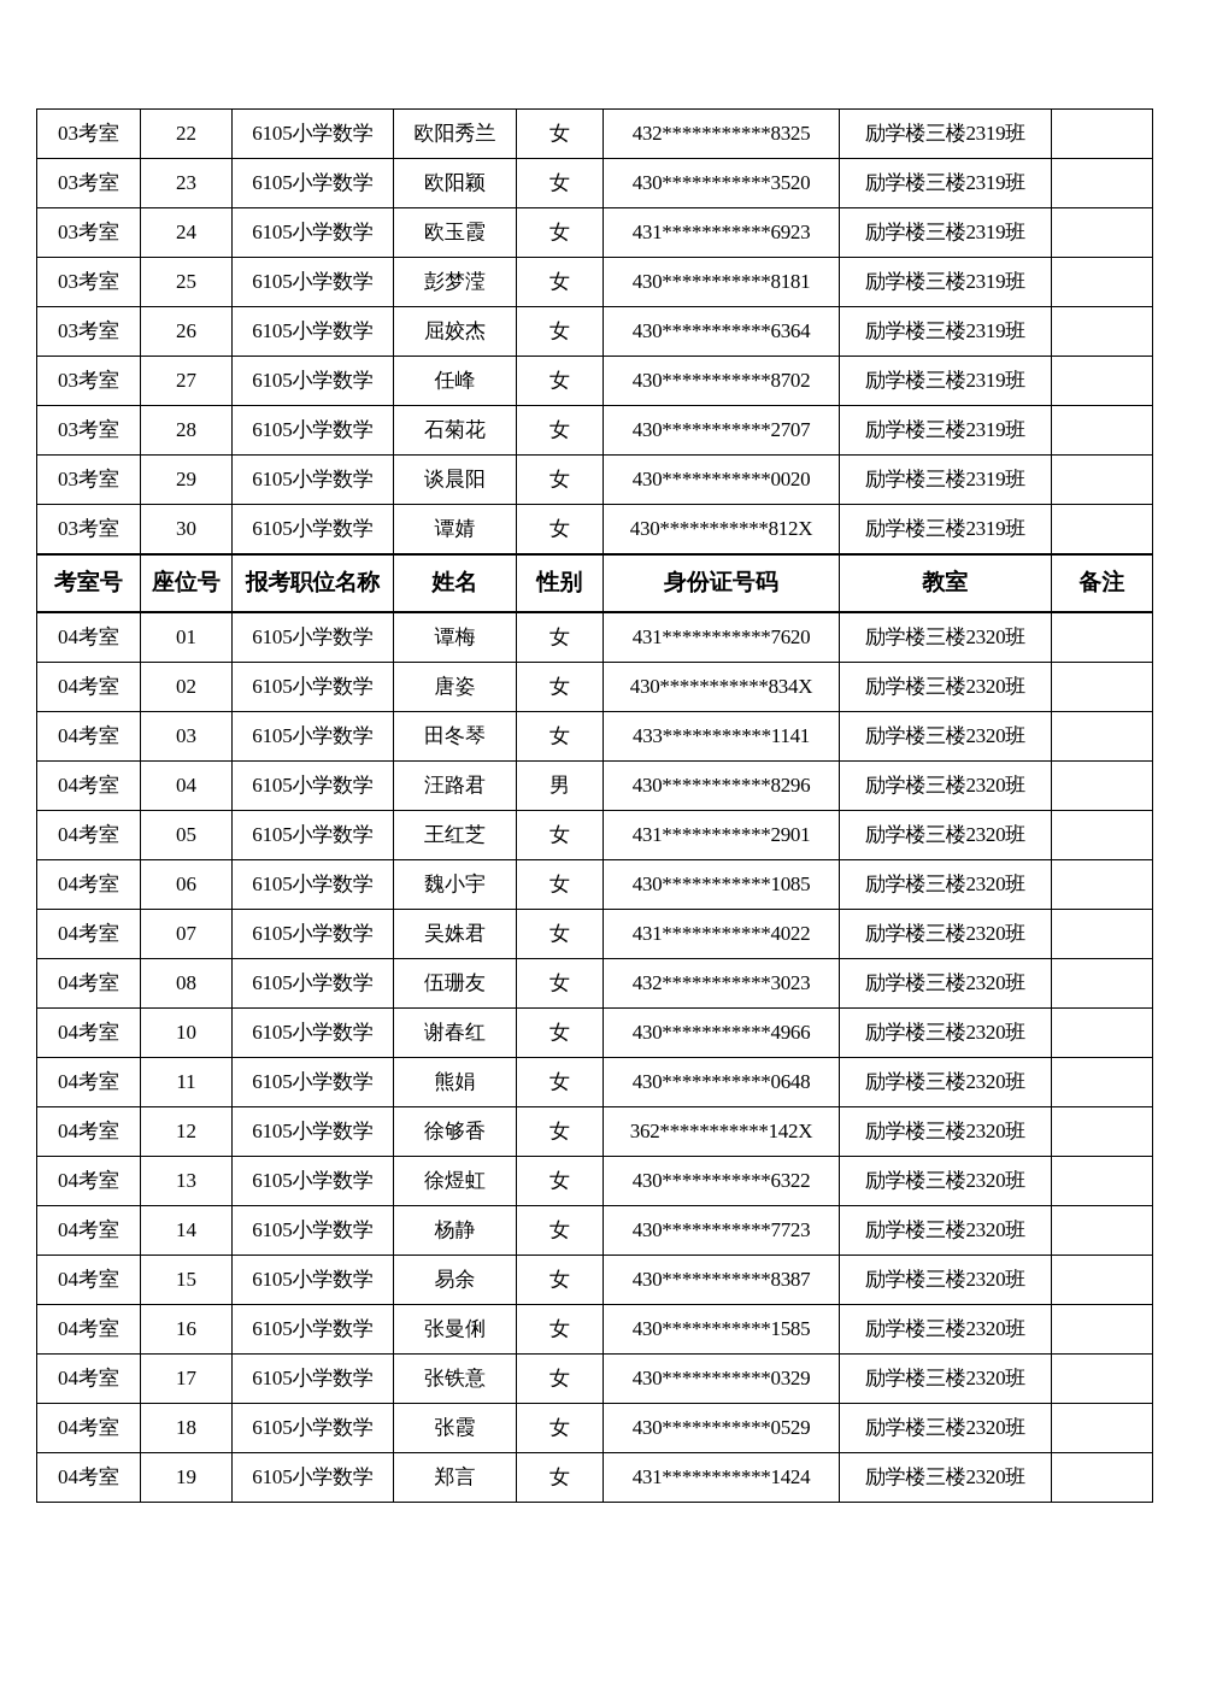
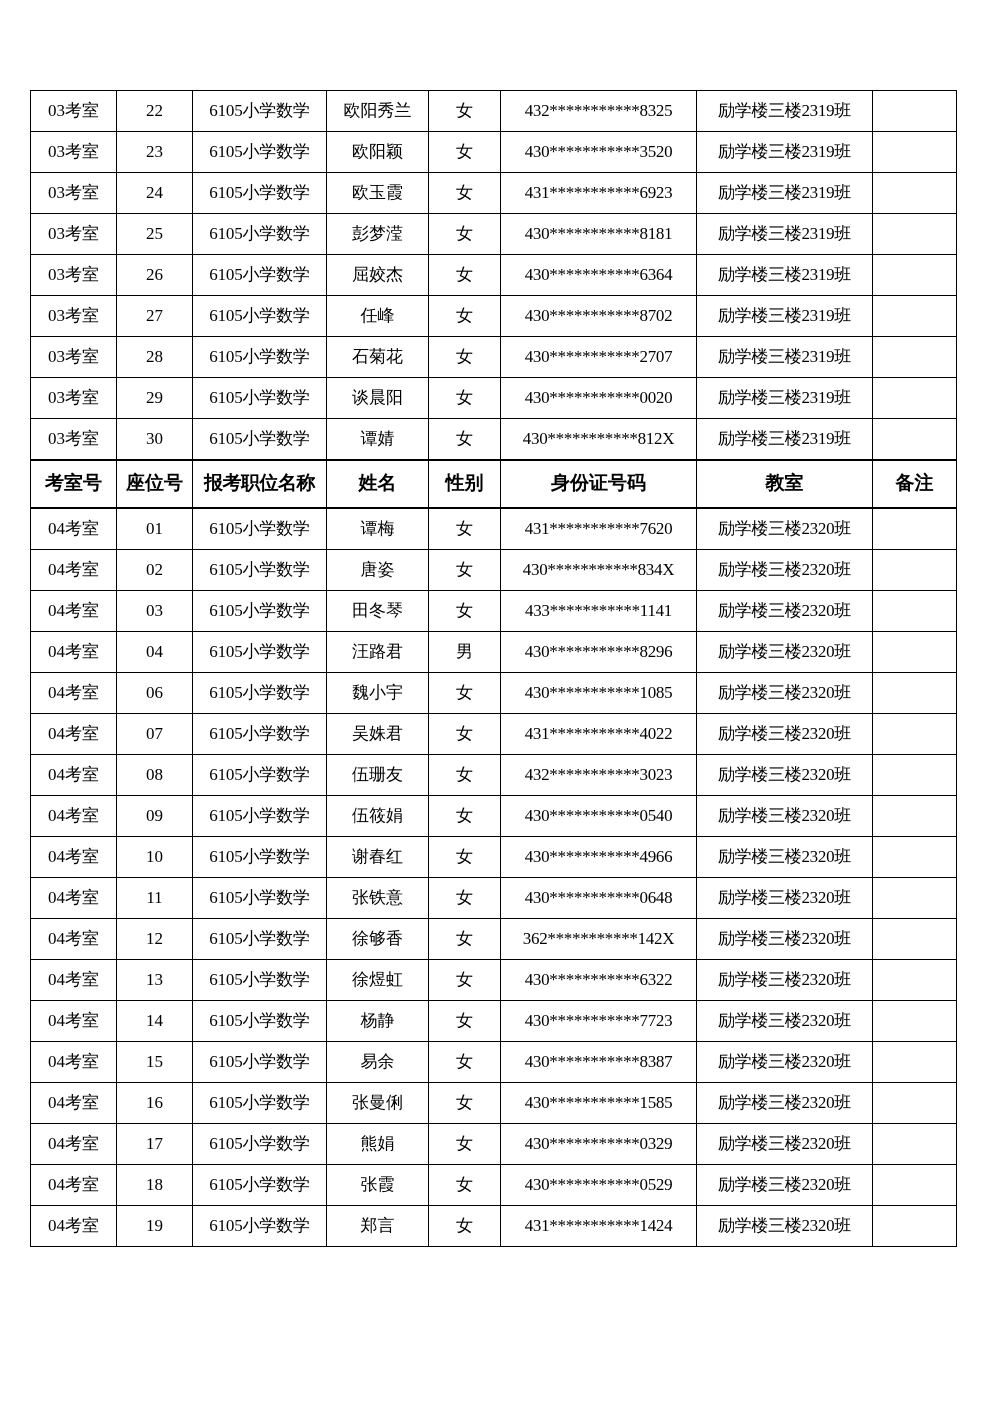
  03考室	22	6105小学数学	欧阳秀兰	女	432***********8325	励学楼三楼2319班
  03考室	23	6105小学数学	欧阳颖	女	430***********3520	励学楼三楼2319班
  03考室	24	6105小学数学	欧玉霞	女	431***********6923	励学楼三楼2319班
  03考室	25	6105小学数学	彭梦滢	女	430***********8181	励学楼三楼2319班
  03考室	26	6105小学数学	屈姣杰	女	430***********6364	励学楼三楼2319班
  03考室	27	6105小学数学	任峰	女	430***********8702	励学楼三楼2319班
  03考室	28	6105小学数学	石菊花	女	430***********2707	励学楼三楼2319班
  03考室	29	6105小学数学	谈晨阳	女	430***********0020	励学楼三楼2319班
  03考室	30	6105小学数学	谭婧	女	430***********812X	励学楼三楼2319班
  考室号	座位号	报考职位名称	姓名	性别	身份证号码	教室	备注
  04考室	01	6105小学数学	谭梅	女	431***********7620	励学楼三楼2320班
  04考室	02	6105小学数学	唐姿	女	430***********834X	励学楼三楼2320班
  04考室	03	6105小学数学	田冬琴	女	433***********1141	励学楼三楼2320班
  04考室	04	6105小学数学	汪路君	男	430***********8296	励学楼三楼2320班
- 04考室	05	6105小学数学	王红芝	女	431***********2901	励学楼三楼2320班
  04考室	06	6105小学数学	魏小宇	女	430***********1085	励学楼三楼2320班
  04考室	07	6105小学数学	吴姝君	女	431***********4022	励学楼三楼2320班
  04考室	08	6105小学数学	伍珊友	女	432***********3023	励学楼三楼2320班
+ 04考室	09	6105小学数学	伍筱娟	女	430***********0540	励学楼三楼2320班
  04考室	10	6105小学数学	谢春红	女	430***********4966	励学楼三楼2320班
- 04考室	11	6105小学数学	熊娟	女	430***********0648	励学楼三楼2320班
+ 04考室	11	6105小学数学	张铁意	女	430***********0648	励学楼三楼2320班
  04考室	12	6105小学数学	徐够香	女	362***********142X	励学楼三楼2320班
  04考室	13	6105小学数学	徐煜虹	女	430***********6322	励学楼三楼2320班
  04考室	14	6105小学数学	杨静	女	430***********7723	励学楼三楼2320班
  04考室	15	6105小学数学	易余	女	430***********8387	励学楼三楼2320班
  04考室	16	6105小学数学	张曼俐	女	430***********1585	励学楼三楼2320班
- 04考室	17	6105小学数学	张铁意	女	430***********0329	励学楼三楼2320班
+ 04考室	17	6105小学数学	熊娟	女	430***********0329	励学楼三楼2320班
  04考室	18	6105小学数学	张霞	女	430***********0529	励学楼三楼2320班
  04考室	19	6105小学数学	郑言	女	431***********1424	励学楼三楼2320班
